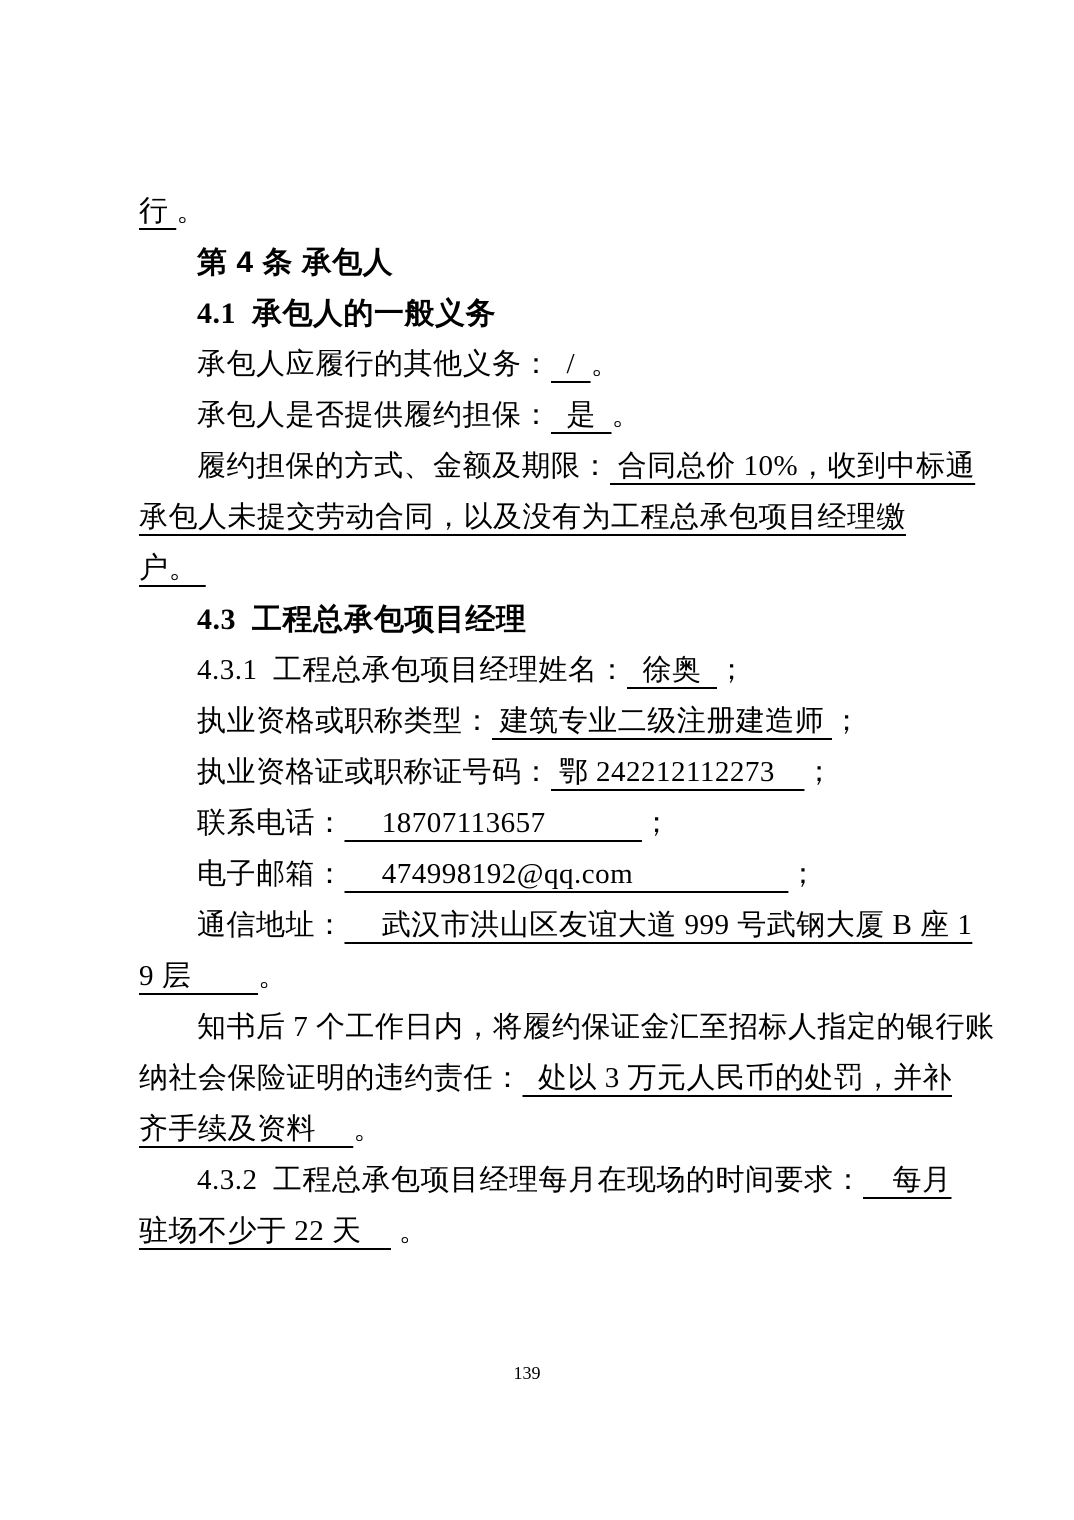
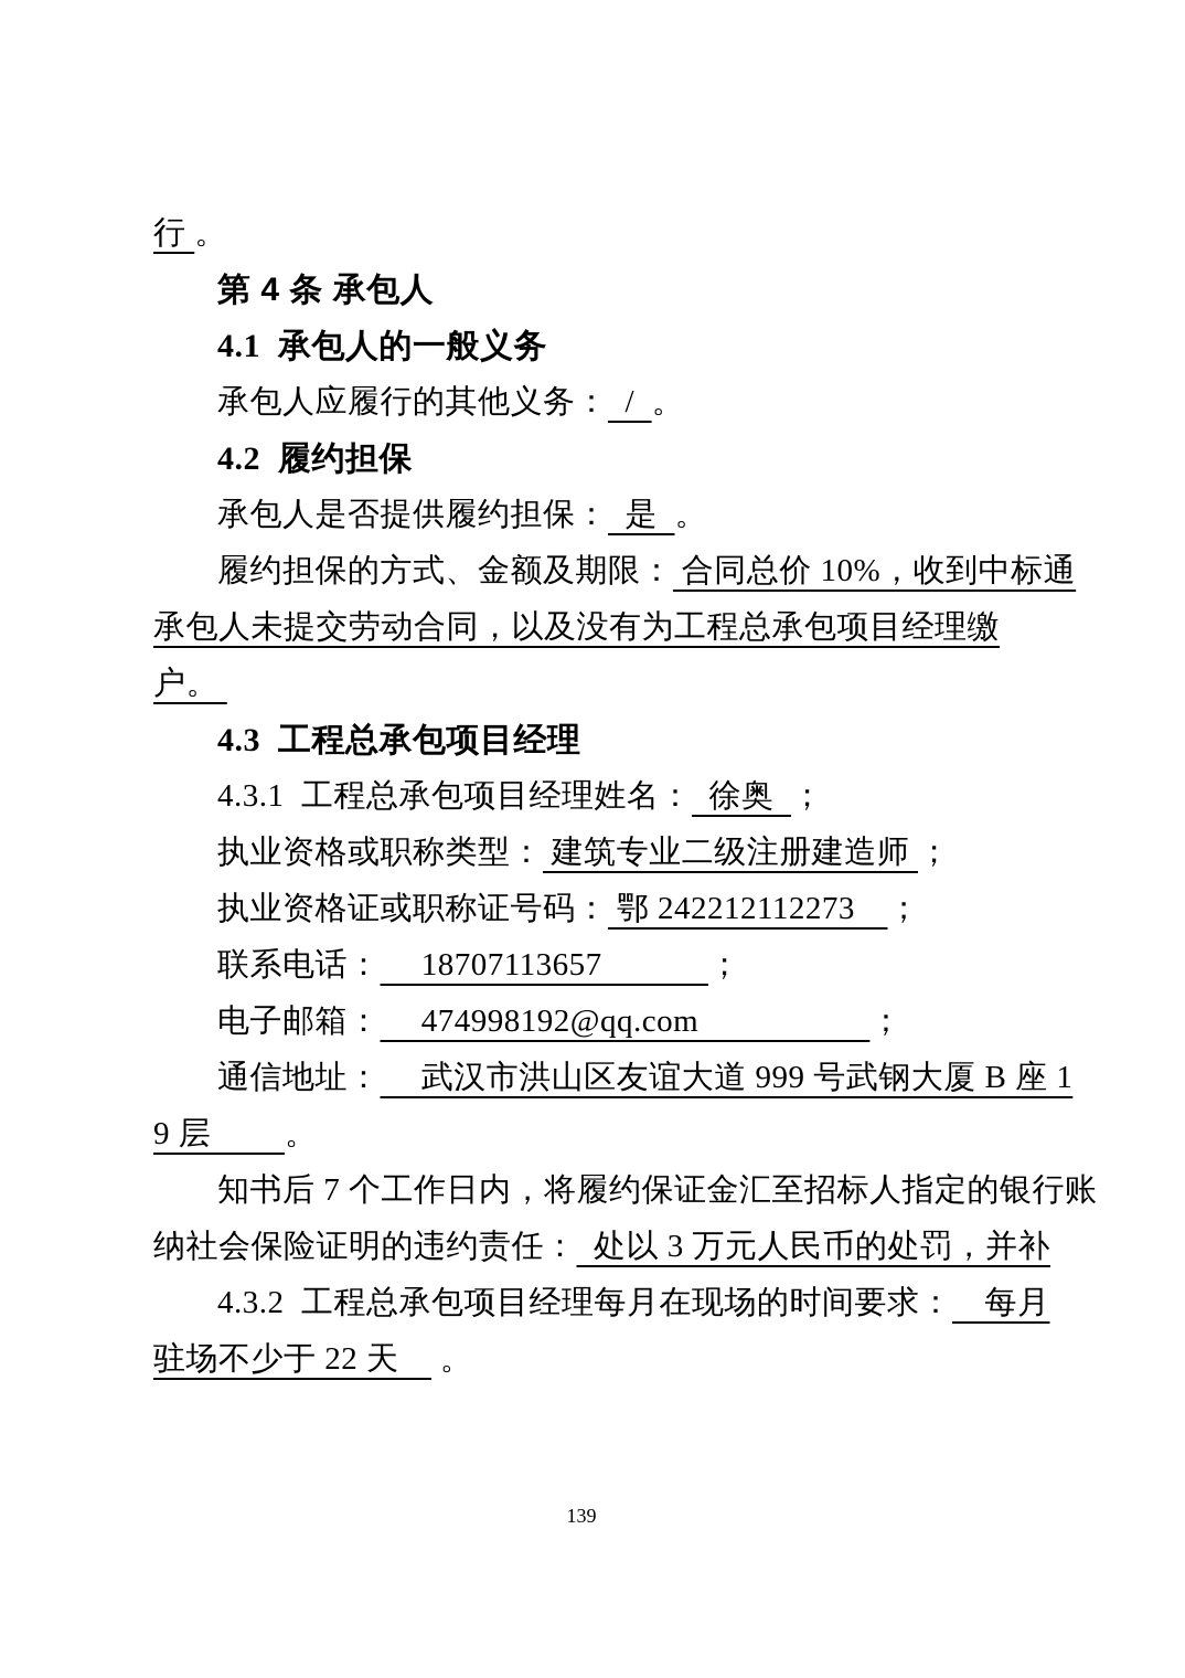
  行 。
  第 4 条 承包人
  4.1 承包人的一般义务
  承包人应履行的其他义务： / 。
+ 4.2 履约担保
  承包人是否提供履约担保： 是 。
  履约担保的方式、金额及期限： 合同总价 10%，收到中标通
  承包人未提交劳动合同，以及没有为工程总承包项目经理缴
  户。
  4.3 工程总承包项目经理
  4.3.1 工程总承包项目经理姓名： 徐奥 ；
  执业资格或职称类型： 建筑专业二级注册建造师 ；
  执业资格证或职称证号码： 鄂 242212112273 ；
  联系电话： 18707113657 ；
  电子邮箱： 474998192@qq.com ；
  通信地址： 武汉市洪山区友谊大道 999 号武钢大厦 B 座 1
  9 层 。
  知书后 7 个工作日内，将履约保证金汇至招标人指定的银行账
  纳社会保险证明的违约责任： 处以 3 万元人民币的处罚，并补
- 齐手续及资料 。
  4.3.2 工程总承包项目经理每月在现场的时间要求： 每月
  驻场不少于 22 天 。
  139
